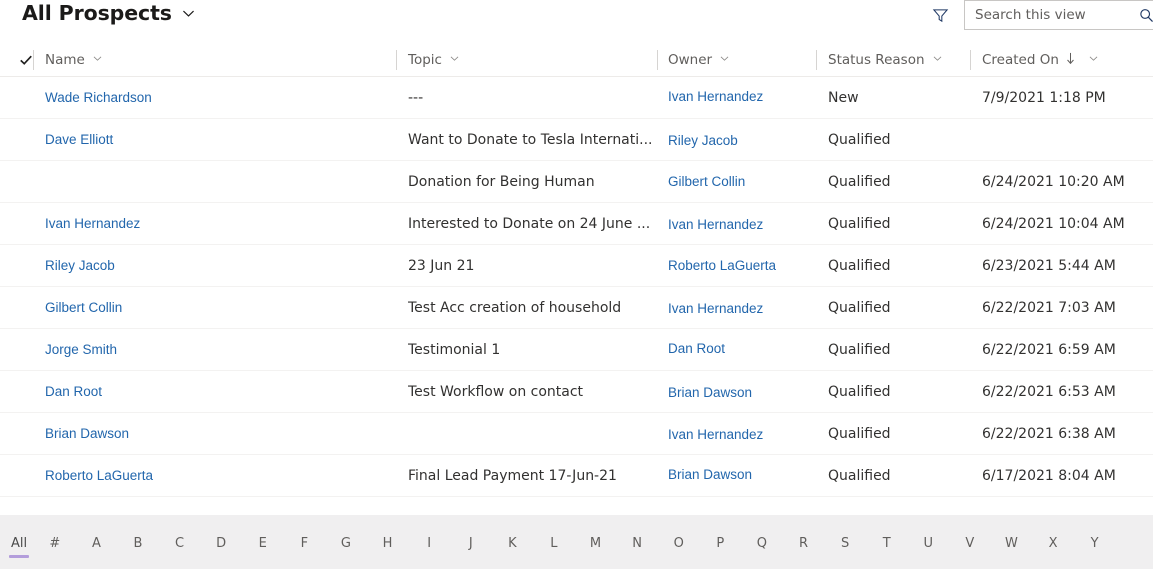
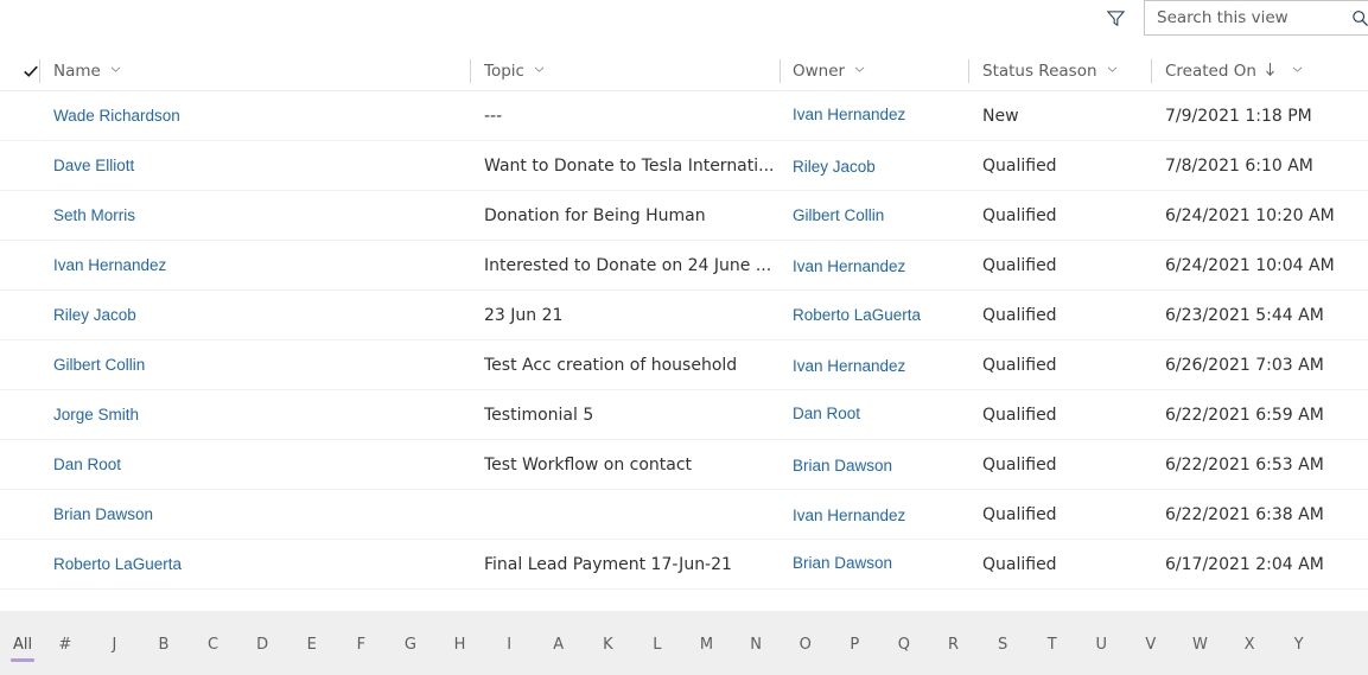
- All Prospects
  Search this view
  Name
  Topic
  Owner
  Status Reason
  Created On
  Wade Richardson
  ---
  Ivan Hernandez
  New
  7/9/2021 1:18 PM
  Dave Elliott
  Want to Donate to Tesla Internati...
  Riley Jacob
  Qualified
+ 7/8/2021 6:10 AM
+ Seth Morris
  Donation for Being Human
  Gilbert Collin
  Qualified
  6/24/2021 10:20 AM
  Ivan Hernandez
  Interested to Donate on 24 June ...
  Ivan Hernandez
  Qualified
  6/24/2021 10:04 AM
  Riley Jacob
  23 Jun 21
  Roberto LaGuerta
  Qualified
  6/23/2021 5:44 AM
  Gilbert Collin
  Test Acc creation of household
  Ivan Hernandez
  Qualified
- 6/22/2021 7:03 AM
+ 6/26/2021 7:03 AM
  Jorge Smith
- Testimonial 1
+ Testimonial 5
  Dan Root
  Qualified
  6/22/2021 6:59 AM
  Dan Root
  Test Workflow on contact
  Brian Dawson
  Qualified
  6/22/2021 6:53 AM
  Brian Dawson
  Ivan Hernandez
  Qualified
  6/22/2021 6:38 AM
  Roberto LaGuerta
  Final Lead Payment 17-Jun-21
  Brian Dawson
  Qualified
- 6/17/2021 8:04 AM
+ 6/17/2021 2:04 AM
  All
  #
- A
+ J
  B
  C
  D
  E
  F
  G
  H
  I
- J
+ A
  K
  L
  M
  N
  O
  P
  Q
  R
  S
  T
  U
  V
  W
  X
  Y
